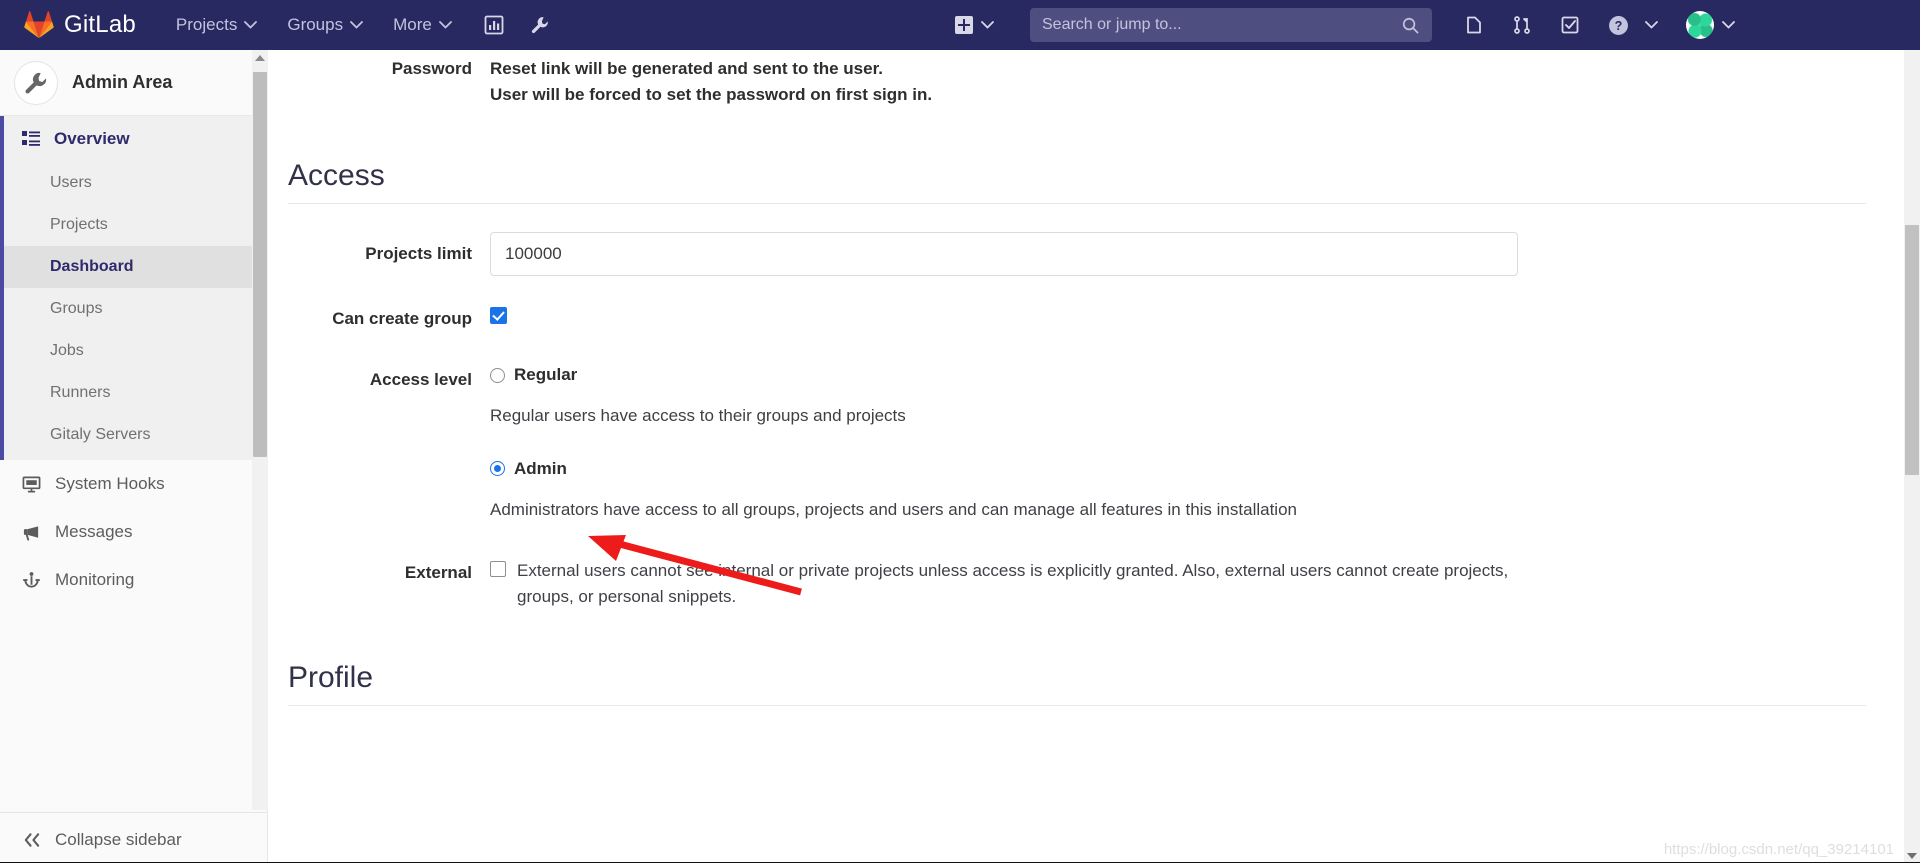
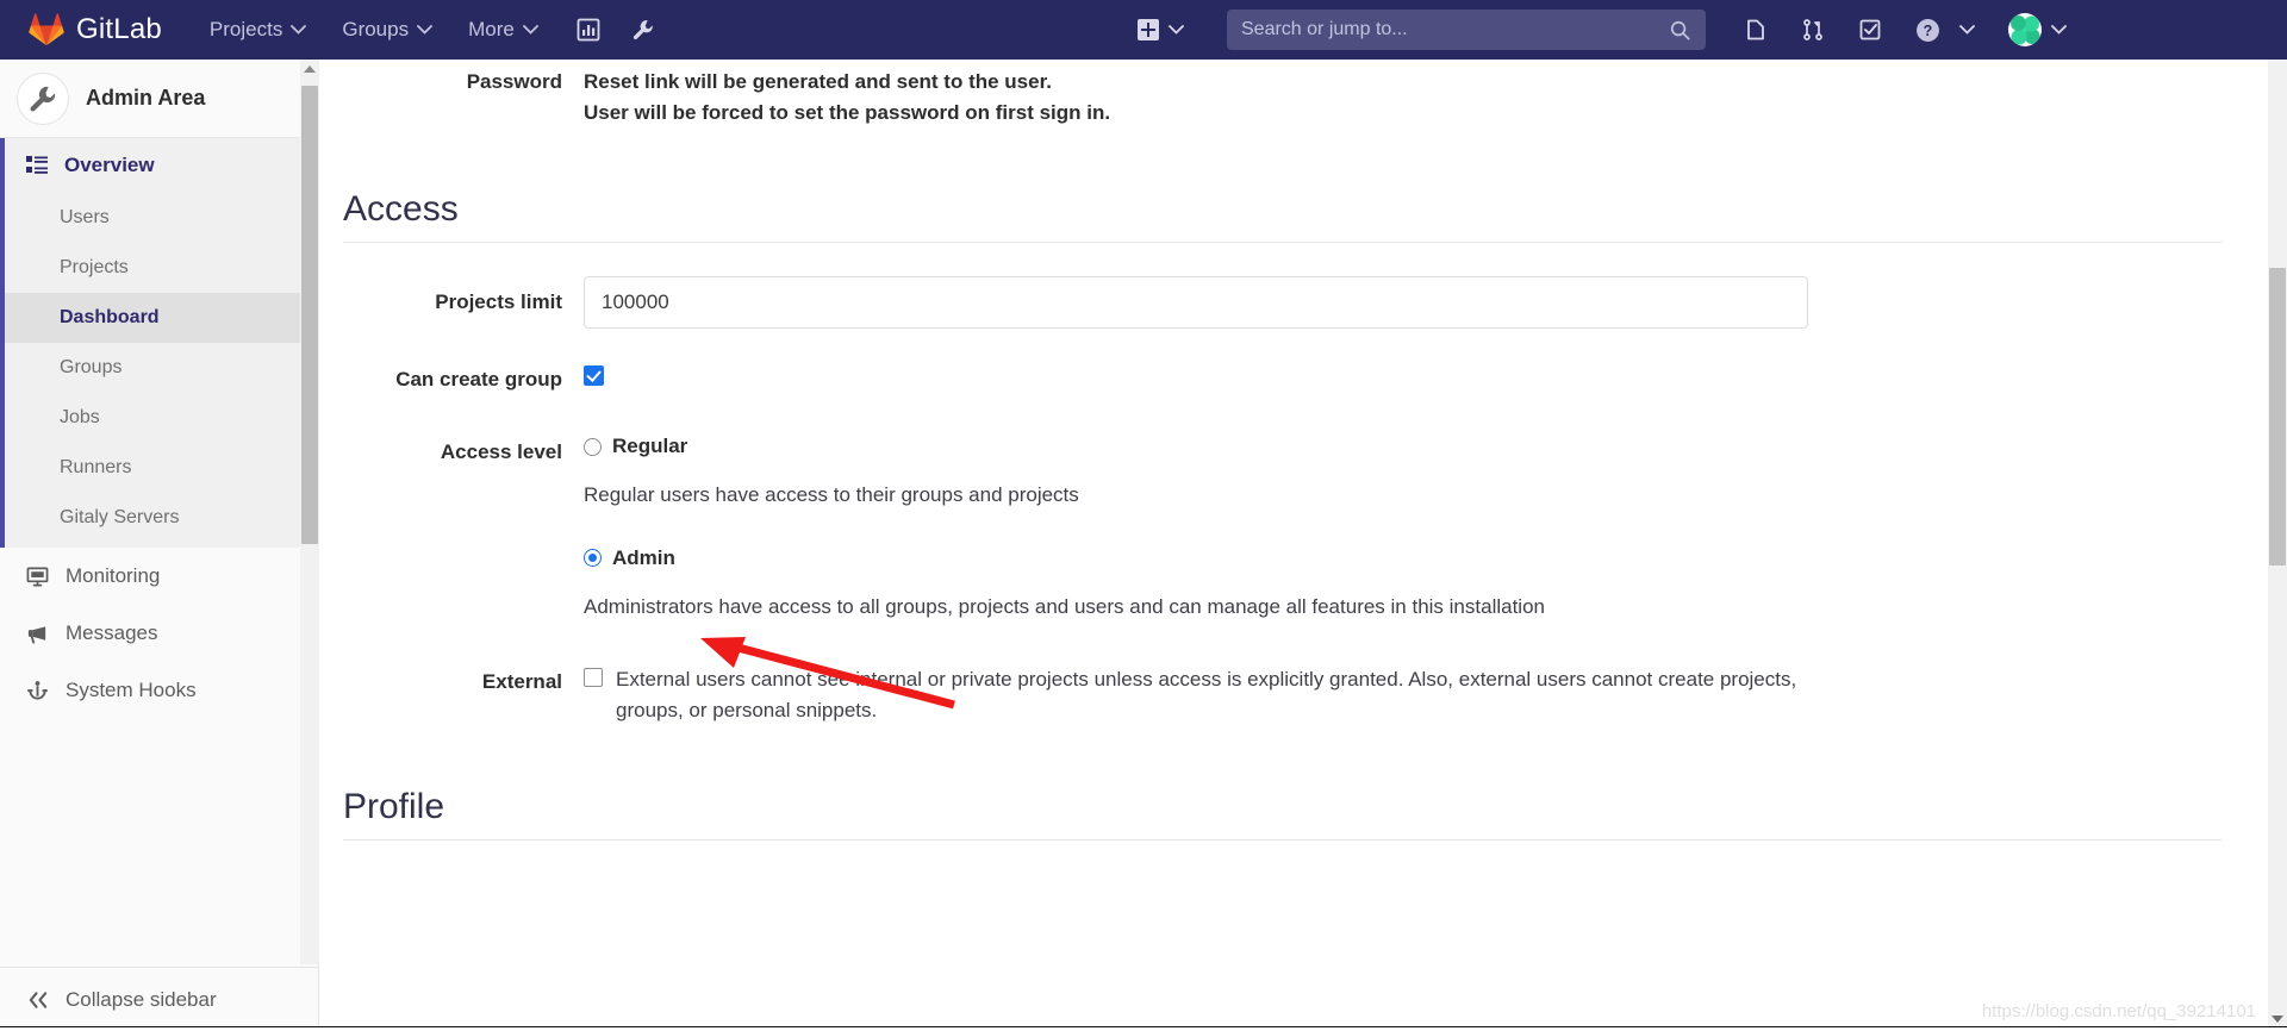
  GitLab
  Projects
  Groups
  More
  Search or jump to...
  ?
  Admin Area
  Overview
  Users
  Projects
  Dashboard
  Groups
  Jobs
  Runners
  Gitaly Servers
- System Hooks
+ Monitoring
  Messages
- Monitoring
+ System Hooks
  Collapse sidebar
  Password
  Reset link will be generated and sent to the user.
  User will be forced to set the password on first sign in.
  Access
  Projects limit
  100000
  Can create group
  Access level
  Regular
  Regular users have access to their groups and projects
  Admin
  Administrators have access to all groups, projects and users and can manage all features in this installation
  External
  External users cannot seernal or private projects unless access is explicitly granted. Also, external users cannot create projects, groups, or personal snippets.
  Profile
  https://blog.csdn.net/qq_39214101
